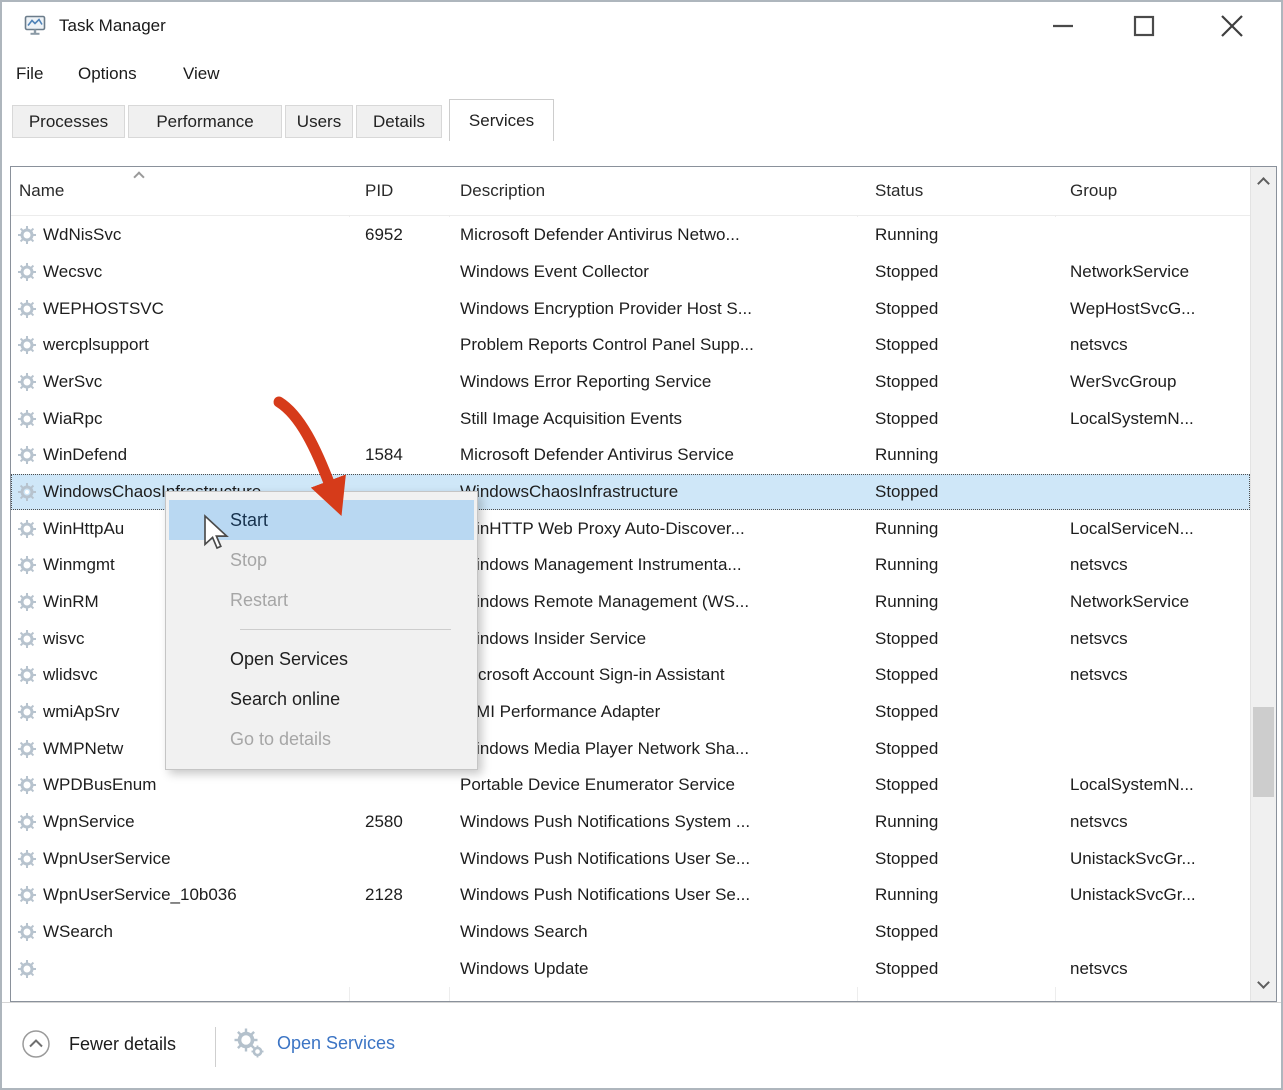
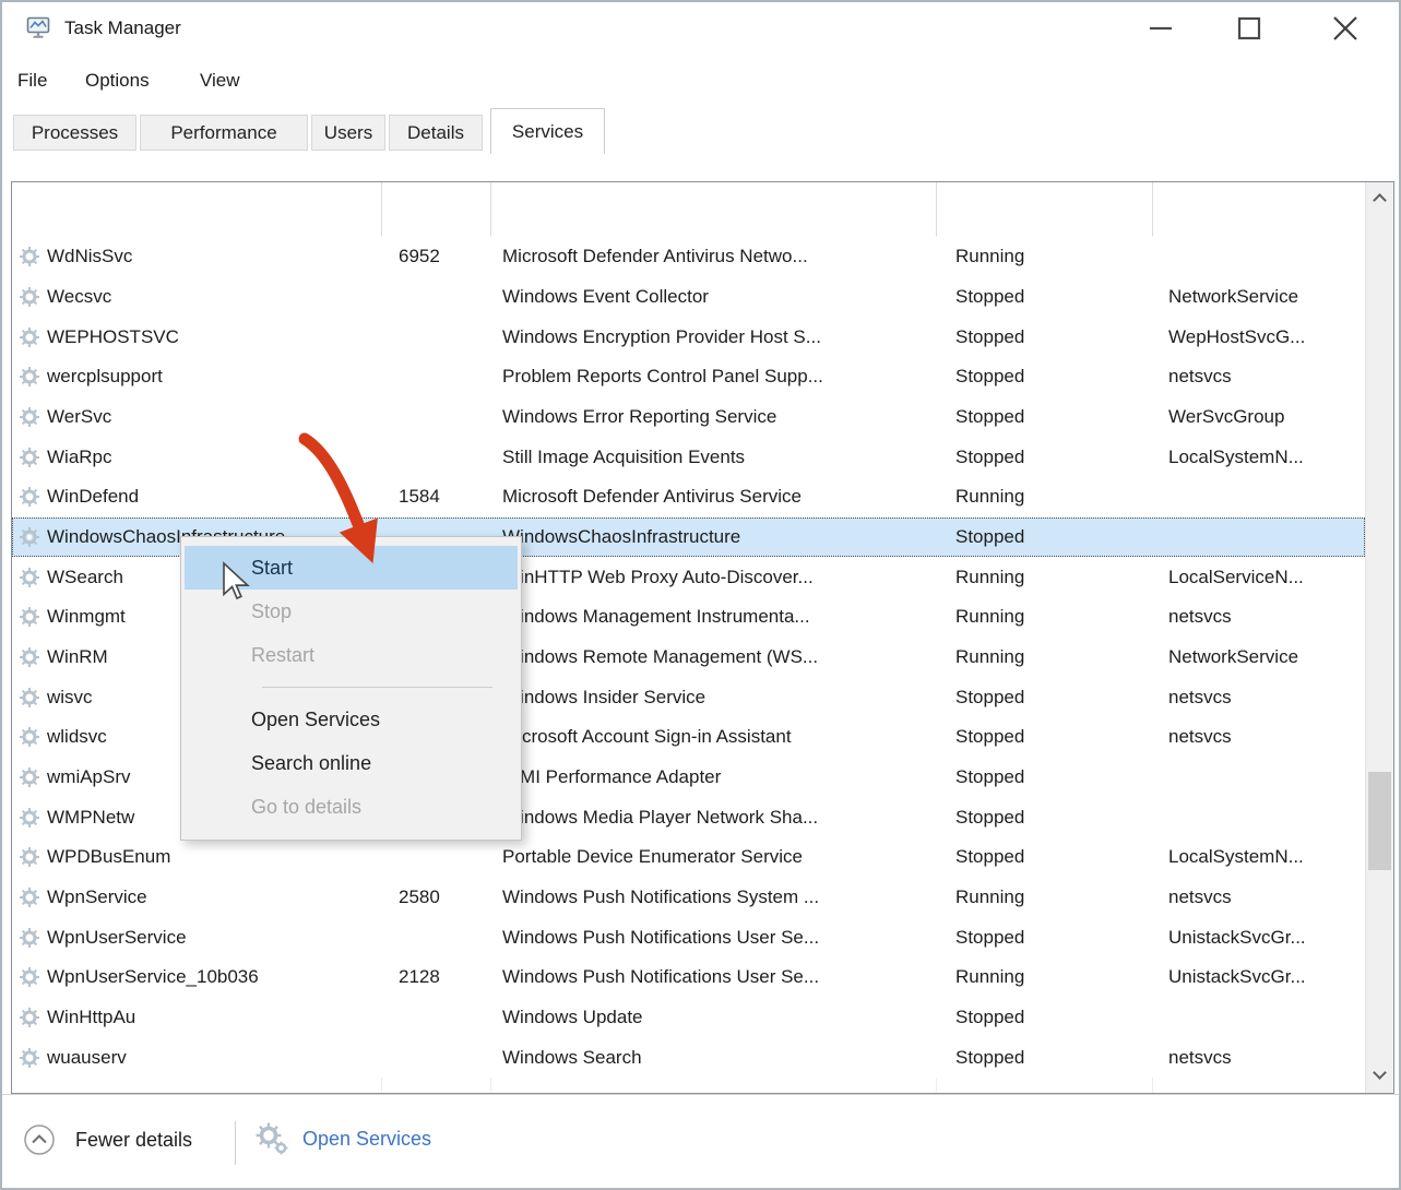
  Task Manager
  File
  Options
  View
  Processes
  Performance
  Users
  Details
  Services
- Name
- PID
- Description
- Status
- Group
  WdNisSvc
  6952
  Microsoft Defender Antivirus Netwo...
  Running
  Wecsvc
  Windows Event Collector
  Stopped
  NetworkService
  WEPHOSTSVC
  Windows Encryption Provider Host S...
  Stopped
  WepHostSvcG...
  wercplsupport
  Problem Reports Control Panel Supp...
  Stopped
  netsvcs
  WerSvc
  Windows Error Reporting Service
  Stopped
  WerSvcGroup
  WiaRpc
  Still Image Acquisition Events
  Stopped
  LocalSystemN...
  WinDefend
  1584
  Microsoft Defender Antivirus Service
  Running
  ndowsChaosInfrastructure
  Stopped
- WinHttpAu
+ WSearch
  nHTTP Web Proxy Auto-Discover...
  Running
  LocalServiceN...
  Winmgmt
  ndows Management Instrumenta...
  Running
  netsvcs
  WinRM
  ndows Remote Management (WS...
  Running
  NetworkService
  wisvc
  ndows Insider Service
  Stopped
  netsvcs
  wlidsvc
  crosoft Account Sign-in Assistant
  Stopped
  netsvcs
  wmiApSrv
  MI Performance Adapter
  Stopped
  WMPNetw
  ndows Media Player Network Sha...
  Stopped
  WPDBusEnum
  Portable Device Enumerator Service
  Stopped
  LocalSystemN...
  WpnService
  2580
  Windows Push Notifications System ...
  Running
  netsvcs
  WpnUserService
  Windows Push Notifications User Se...
  Stopped
  UnistackSvcGr...
  WpnUserService_10b036
  2128
  Windows Push Notifications User Se...
  Running
  UnistackSvcGr...
- WSearch
+ WinHttpAu
- Windows Search
+ Windows Update
  Stopped
+ wuauserv
- Windows Update
+ Windows Search
  Stopped
  netsvcs
  Fewer details
  Open Services
  Start
  Stop
  Restart
  Open Services
  Search online
  Go to details
